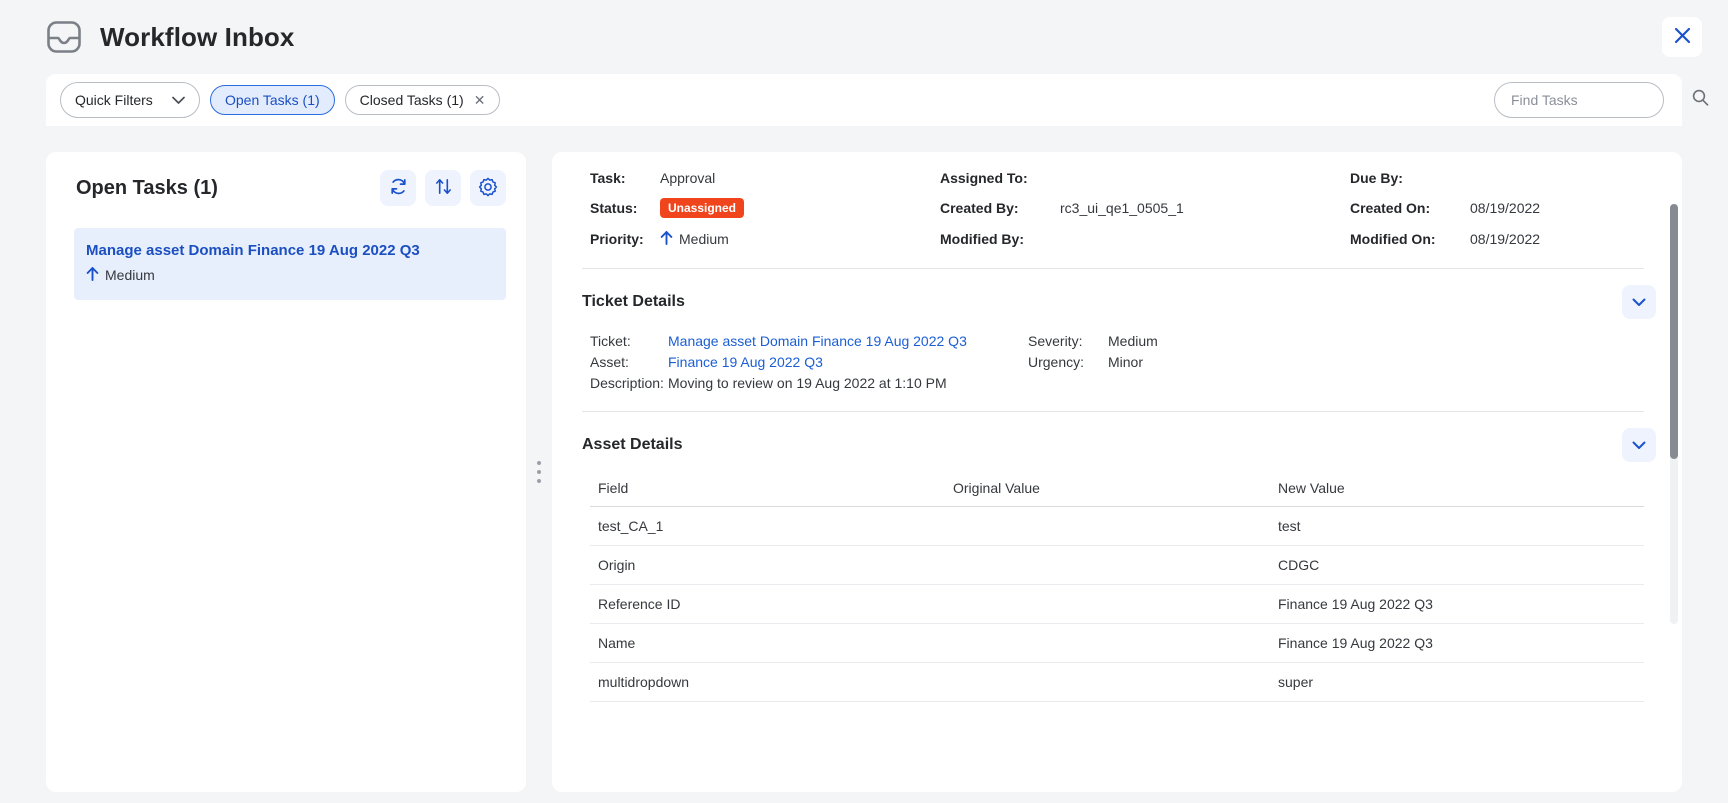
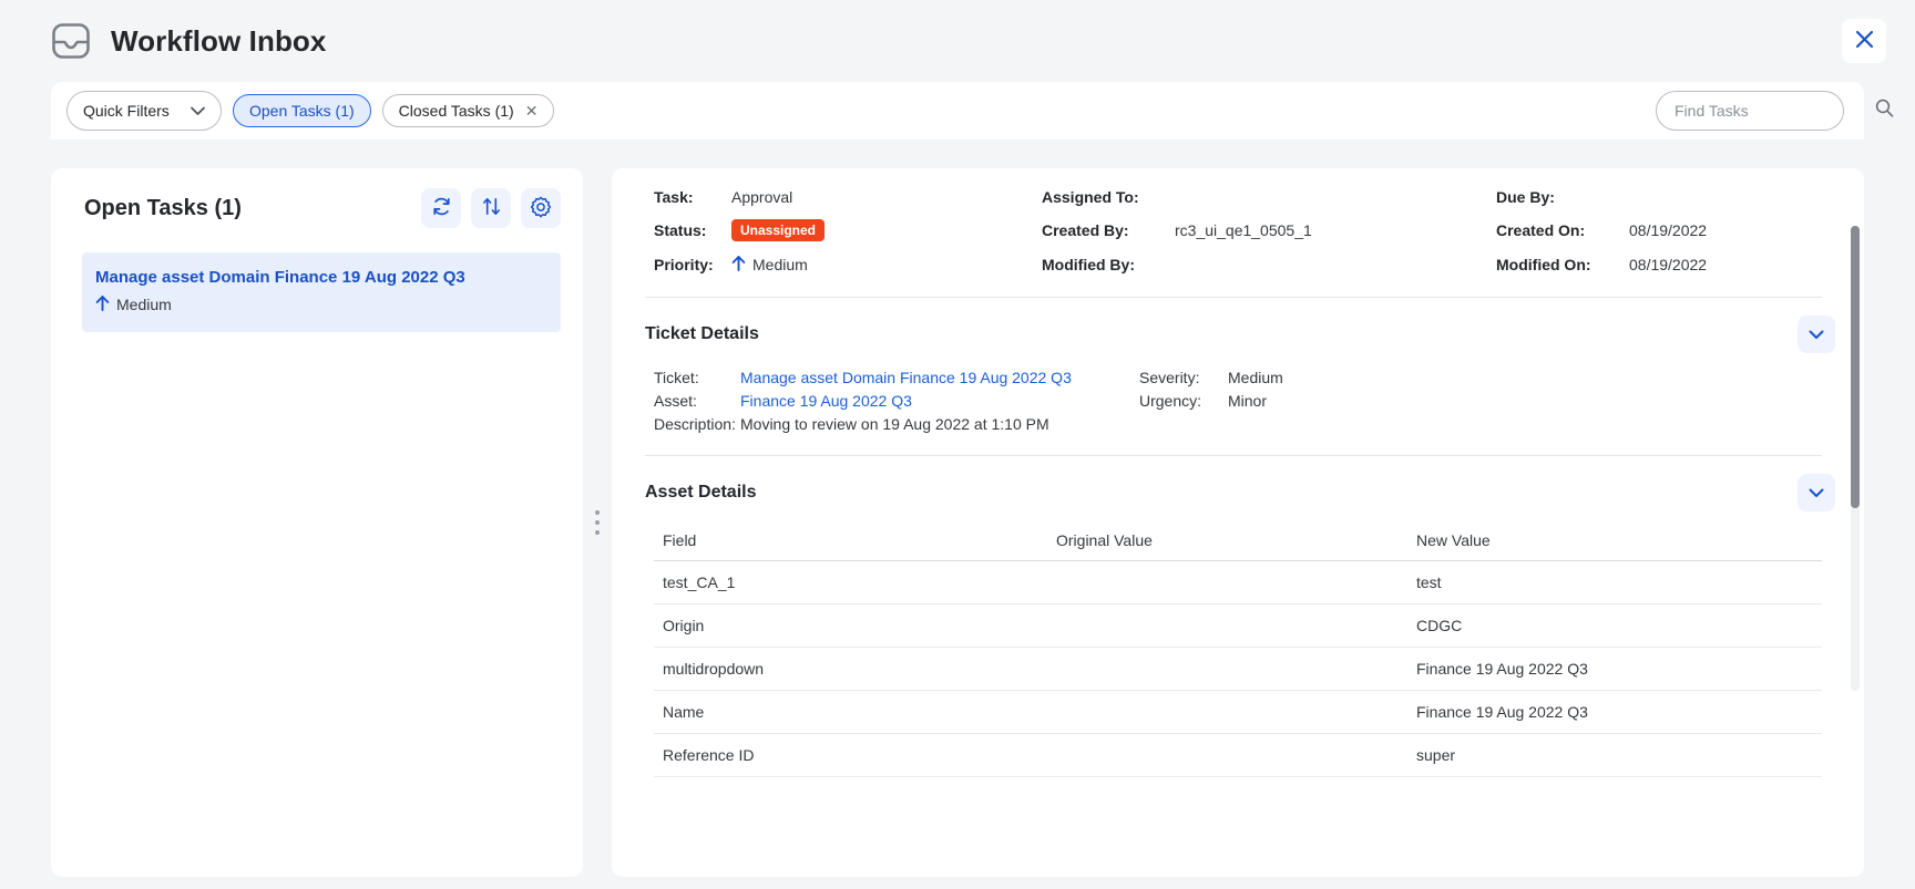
  Workflow Inbox
  Quick Filters
  Open Tasks (1)
  Closed Tasks (1)
  ✕
  Find Tasks
  Open Tasks (1)
  Manage asset Domain Finance 19 Aug 2022 Q3
  Medium
  Task:
  Approval
  Assigned To:
  Due By:
  Status:
  Unassigned
  Created By:
  rc3_ui_qe1_0505_1
  Created On:
  08/19/2022
  Priority:
  Medium
  Modified By:
  Modified On:
  08/19/2022
  Ticket Details
  Ticket:
  Manage asset Domain Finance 19 Aug 2022 Q3
  Severity:
  Medium
  Asset:
  Finance 19 Aug 2022 Q3
  Urgency:
  Minor
  Description:
  Moving to review on 19 Aug 2022 at 1:10 PM
  Asset Details
  Field	Original Value	New Value
  test_CA_1		test
  Origin		CDGC
- Reference ID		Finance 19 Aug 2022 Q3
+ multidropdown		Finance 19 Aug 2022 Q3
  Name		Finance 19 Aug 2022 Q3
- multidropdown		super
+ Reference ID		super
